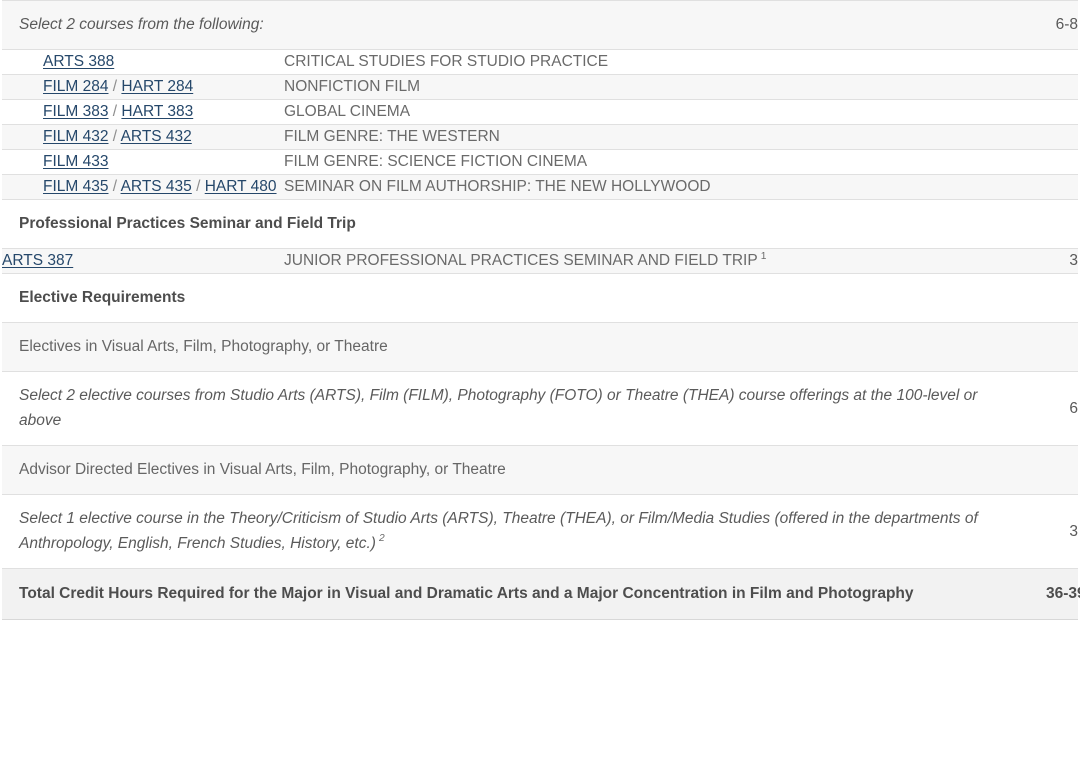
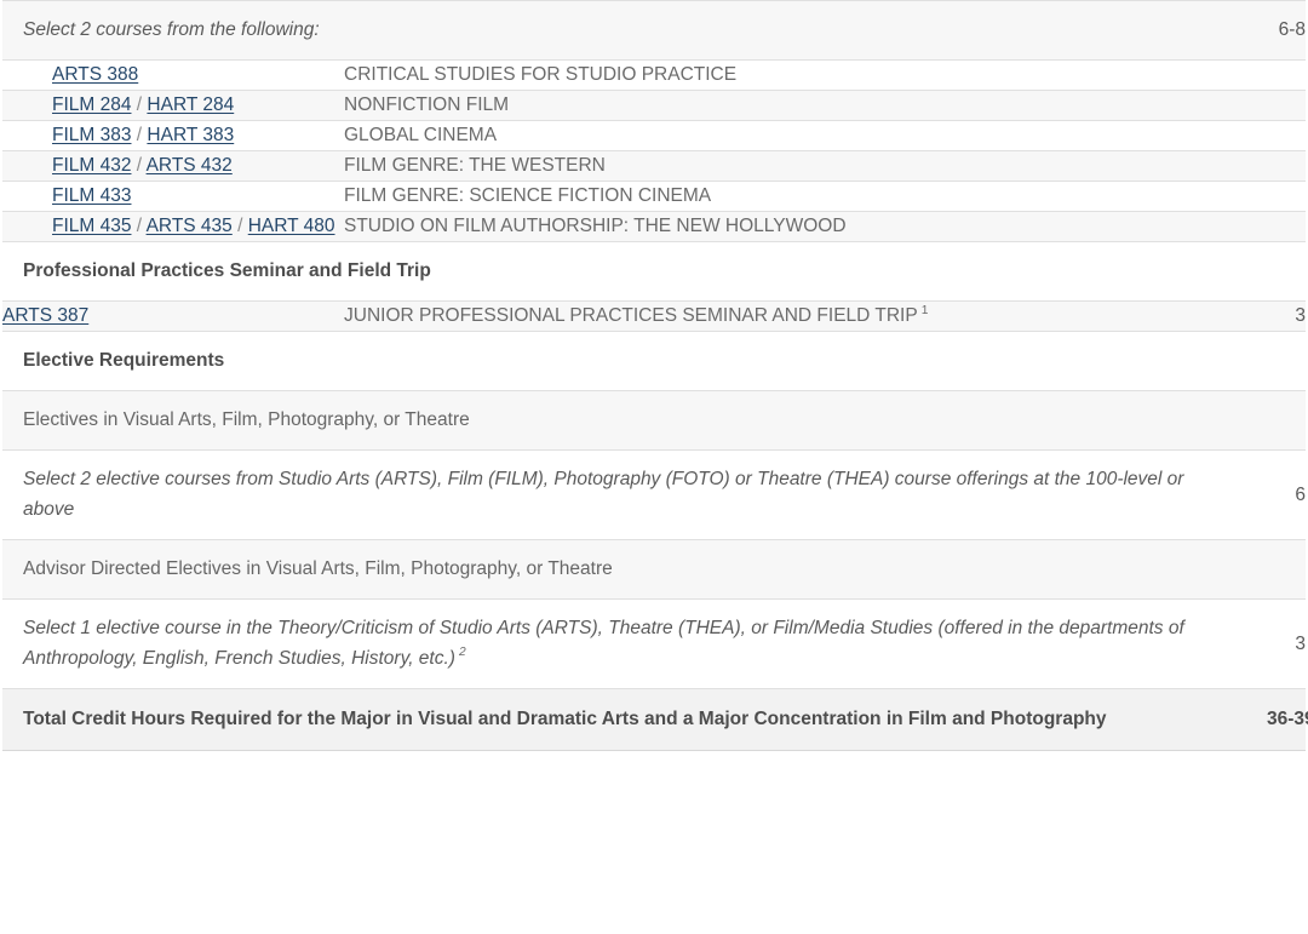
  Select 2 courses from the following:	6-8
  ARTS 388	CRITICAL STUDIES FOR STUDIO PRACTICE
  FILM 284 / HART 284	NONFICTION FILM
  FILM 383 / HART 383	GLOBAL CINEMA
  FILM 432 / ARTS 432	FILM GENRE: THE WESTERN
  FILM 433	FILM GENRE: SCIENCE FICTION CINEMA
- FILM 435 / ARTS 435 / HART 480	SEMINAR ON FILM AUTHORSHIP: THE NEW HOLLYWOOD
+ FILM 435 / ARTS 435 / HART 480	STUDIO ON FILM AUTHORSHIP: THE NEW HOLLYWOOD
  Professional Practices Seminar and Field Trip
  ARTS 387	JUNIOR PROFESSIONAL PRACTICES SEMINAR AND FIELD TRIP 1	3
  Elective Requirements
  Electives in Visual Arts, Film, Photography, or Theatre
  Select 2 elective courses from Studio Arts (ARTS), Film (FILM), Photography (FOTO) or Theatre (THEA) course offerings at the 100-level or above	6
  Advisor Directed Electives in Visual Arts, Film, Photography, or Theatre
  Select 1 elective course in the Theory/Criticism of Studio Arts (ARTS), Theatre (THEA), or Film/Media Studies (offered in the departments of Anthropology, English, French Studies, History, etc.) 2	3
  Total Credit Hours Required for the Major in Visual and Dramatic Arts and a Major Concentration in Film and Photography	36-3
